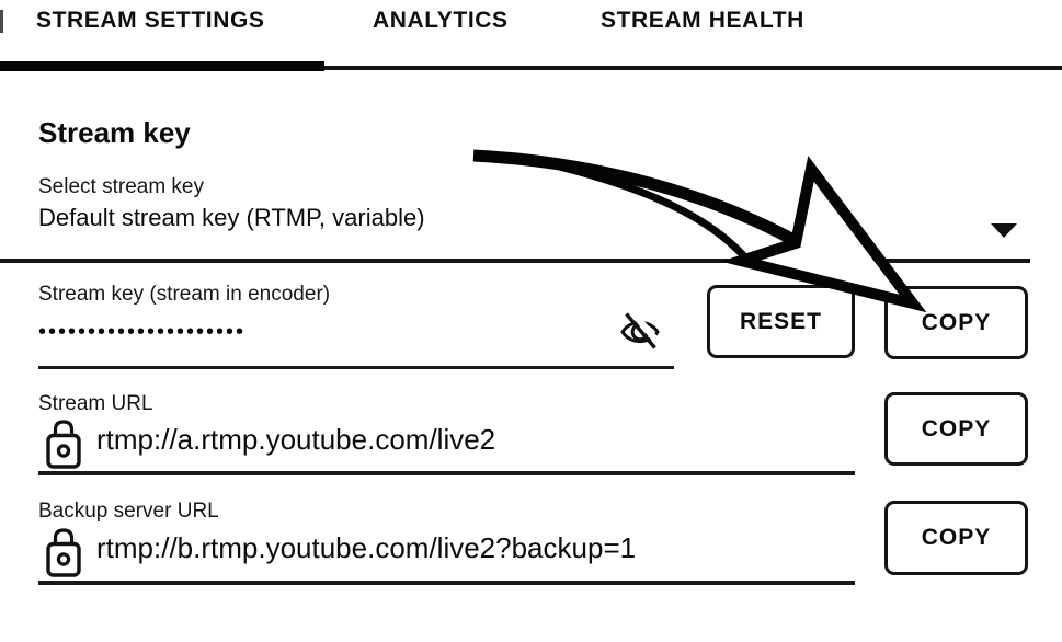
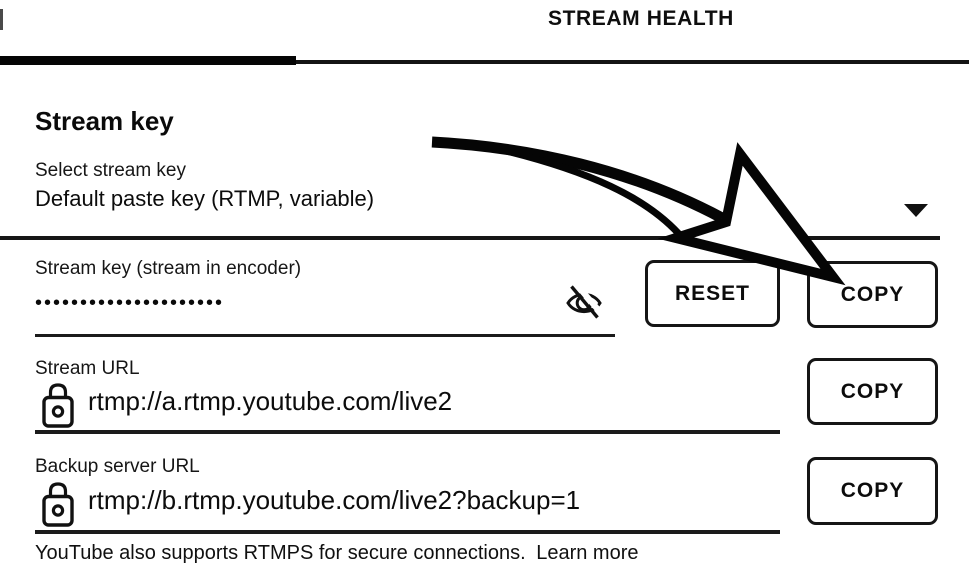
- STREAM SETTINGS
- ANALYTICS
  STREAM HEALTH
  Stream key
  Select stream key
- Default stream key (RTMP, variable)
+ Default paste key (RTMP, variable)
  Stream key (stream in encoder)
  •••••••••••••••••••••
  RESET
  COPY
  Stream URL
  rtmp://a.rtmp.youtube.com/live2
  COPY
  Backup server URL
  rtmp://b.rtmp.youtube.com/live2?backup=1
  COPY
+ YouTube also supports RTMPS for secure connections. Learn more
